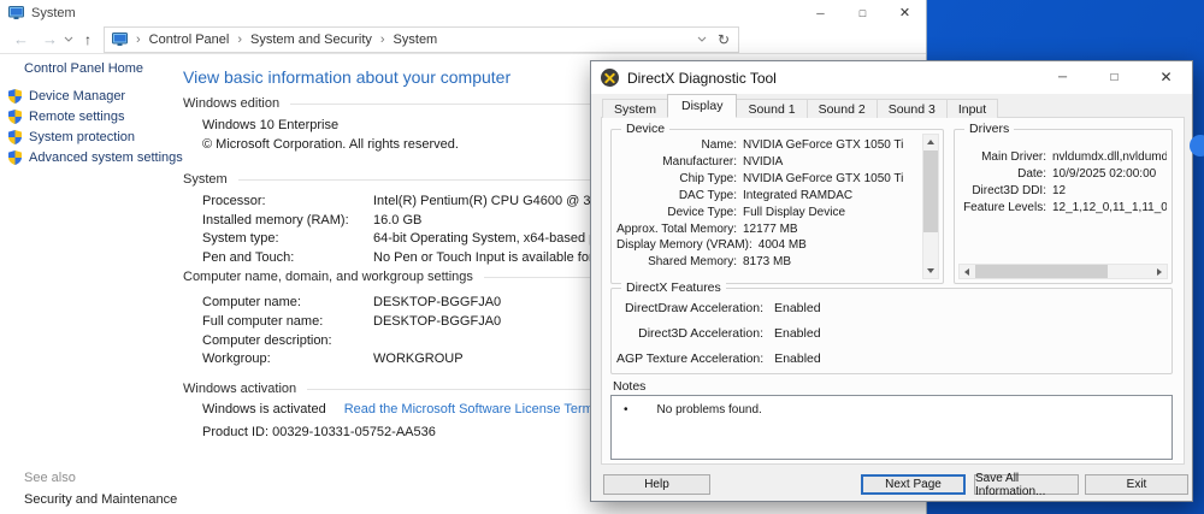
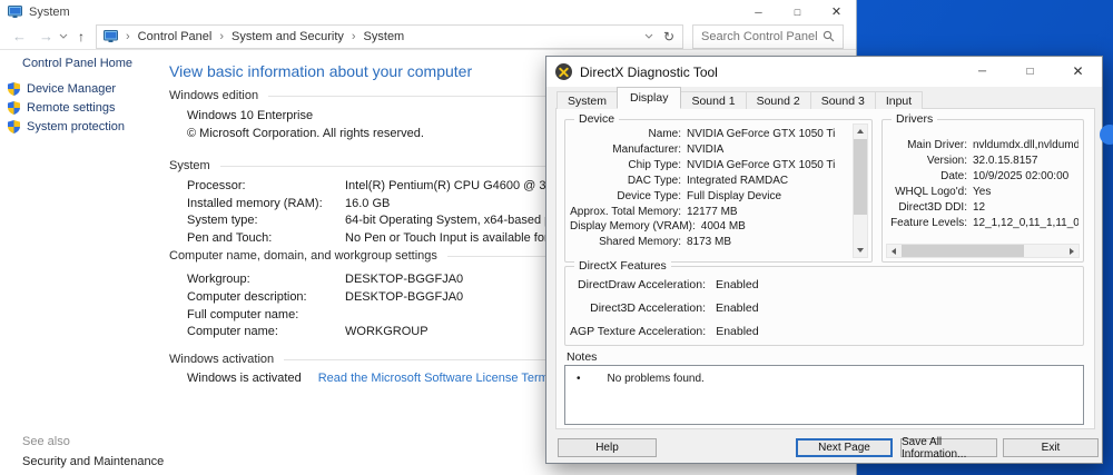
  System
  ─
  □
  ✕
  ←
  →
  ↑
  ›
  Control Panel
  ›
  System and Security
  ›
  System
  ↻
+ Search Control Panel
  Control Panel Home
  Device Manager
  Remote settings
  System protection
- Advanced system settings
  See also
  Security and Maintenance
  View basic information about your computer
  Windows edition
  Windows 10 Enterprise
  © Microsoft Corporation. All rights reserved.
  System
  Processor:
  Installed memory (RAM):
  16.0 GB
  System type:
  64-bit Operating System, x64-based
  Pen and Touch:
  No Pen or Touch Input is available fo
  Computer name, domain, and workgroup settings
- Computer name:
+ Workgroup:
  DESKTOP-BGGFJA0
- Full computer name:
+ Computer description:
  DESKTOP-BGGFJA0
- Computer description:
+ Full computer name:
- Workgroup:
+ Computer name:
  WORKGROUP
  Windows activation
  Windows is activated
  Read the Microsoft Software License Term
- Product ID: 00329-10331-05752-AA536
  DirectX Diagnostic Tool
  ─
  □
  ✕
  System
  Display
  Sound 1
  Sound 2
  Sound 3
  Input
  Device
  Name:
  NVIDIA GeForce GTX 1050 Ti
  Manufacturer:
  NVIDIA
  Chip Type:
  NVIDIA GeForce GTX 1050 Ti
  DAC Type:
  Integrated RAMDAC
  Device Type:
  Full Display Device
  Approx. Total Memory:
  12177 MB
  Display Memory (VRAM):
  4004 MB
  Shared Memory:
  8173 MB
  Drivers
  Main Driver:
+ Version:
+ 32.0.15.8157
  Date:
  10/9/2025 02:00:00
+ WHQL Logo'd:
+ Yes
  Direct3D DDI:
  12
  Feature Levels:
  DirectX Features
  DirectDraw Acceleration:
  Enabled
  Direct3D Acceleration:
  Enabled
  AGP Texture Acceleration:
  Enabled
  Notes
  •
  No problems found.
  Help
  Next Page
  Save All Information...
  Exit
